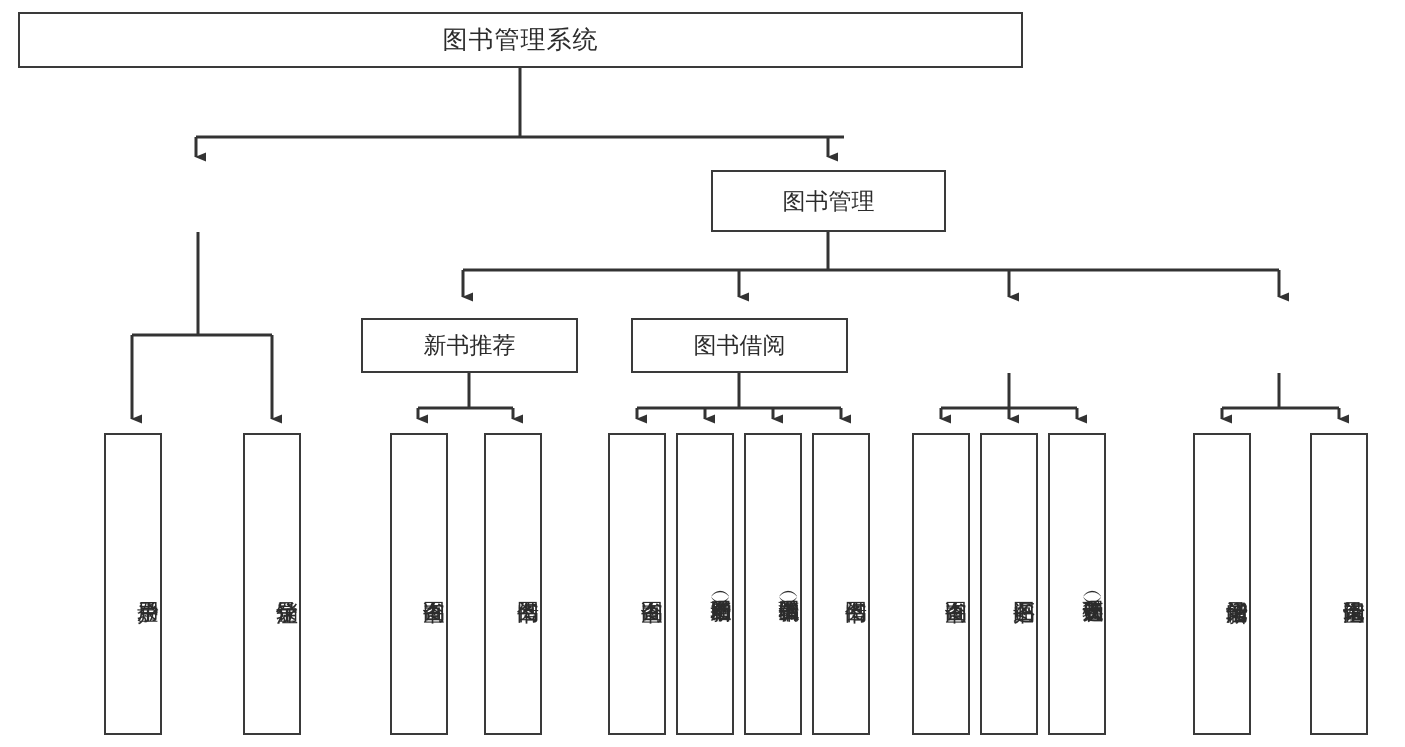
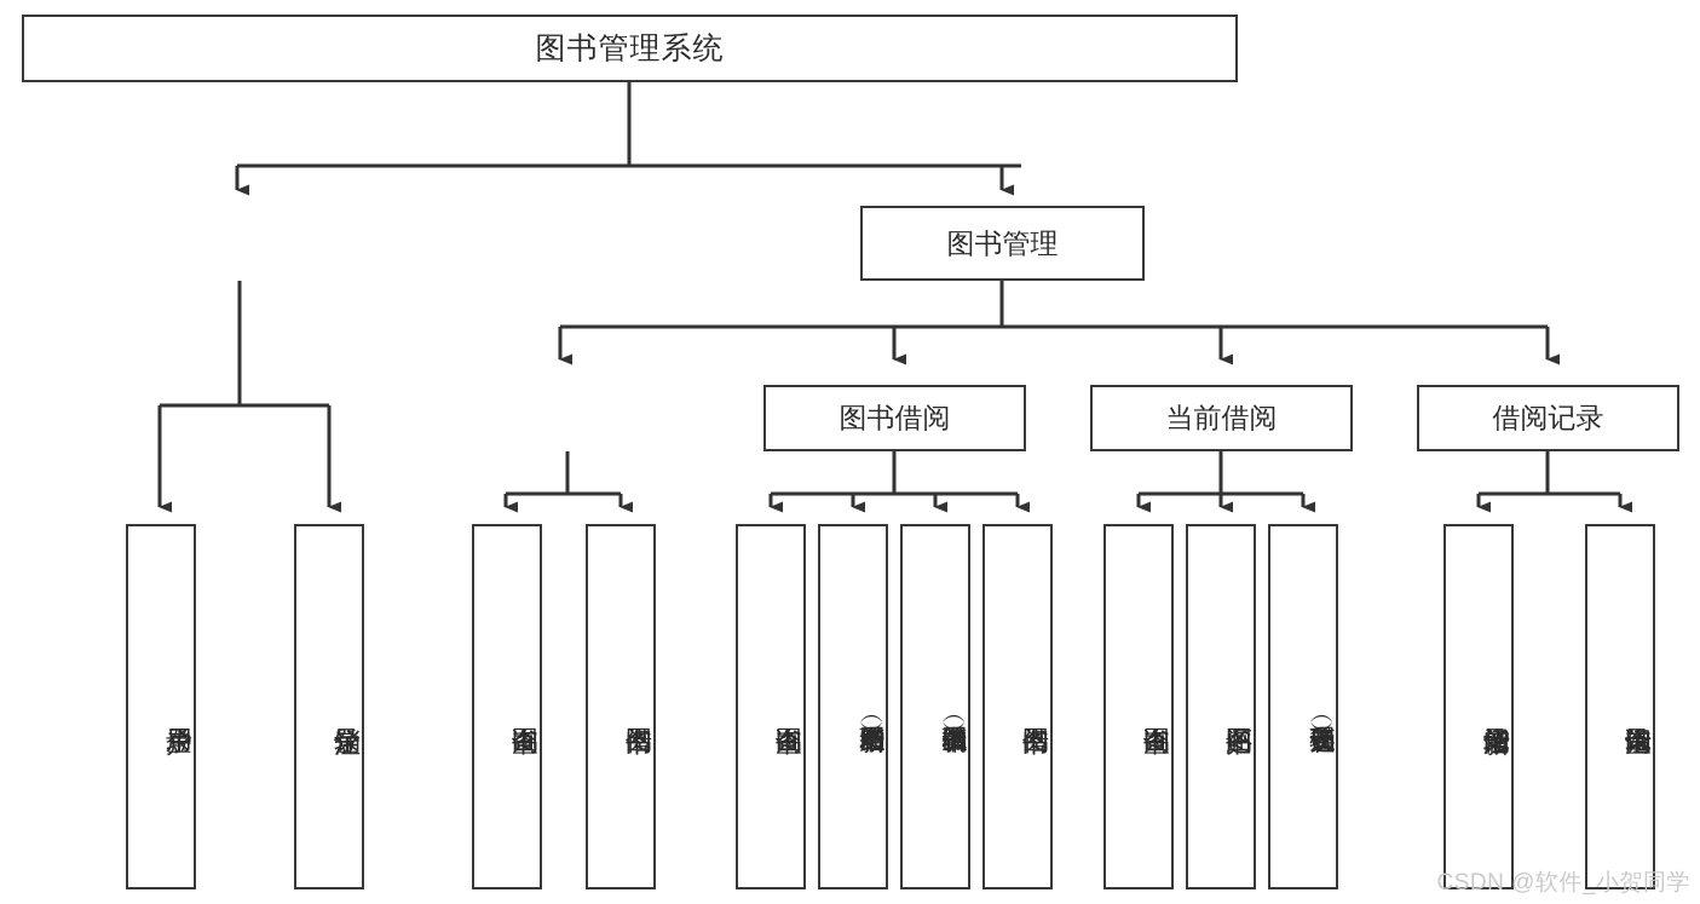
  图书管理系统
  图书管理
- 新书推荐
  图书借阅
+ 当前借阅
+ 借阅记录
+ CSDN @软件_小贺同学
